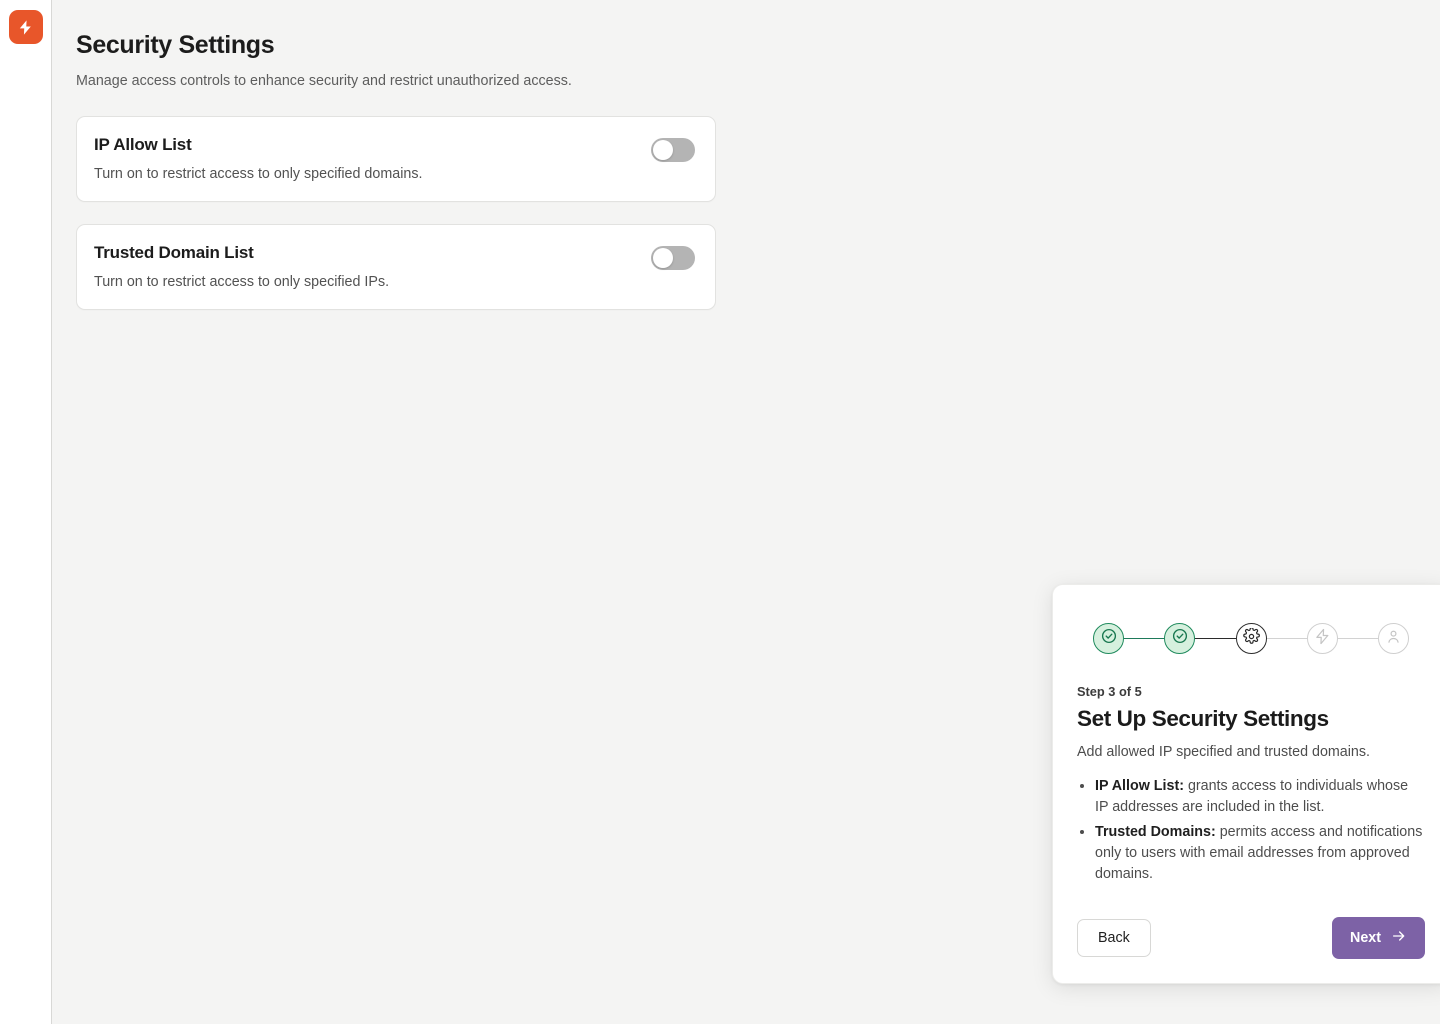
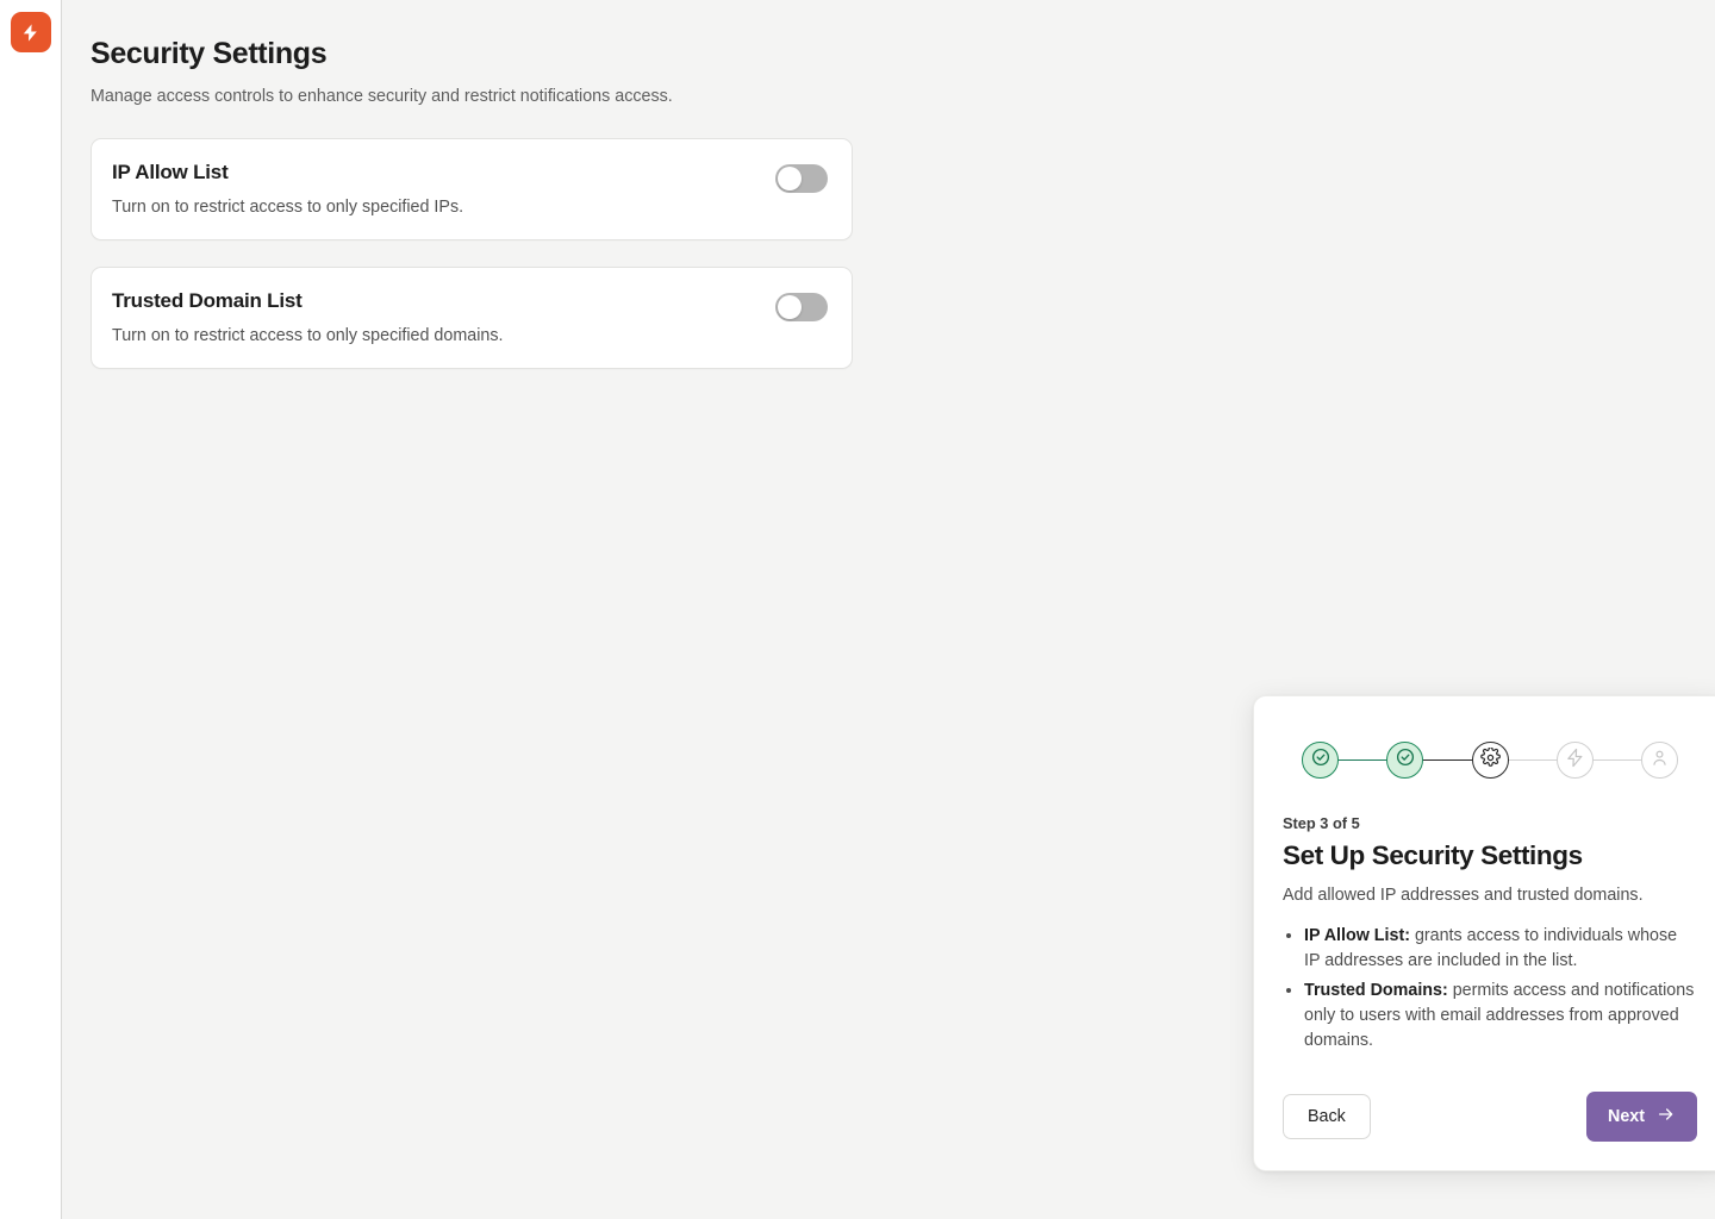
  Security Settings
- Manage access controls to enhance security and restrict unauthorized access.
+ Manage access controls to enhance security and restrict notifications access.
  IP Allow List
- Turn on to restrict access to only specified domains.
+ Turn on to restrict access to only specified IPs.
  Trusted Domain List
- Turn on to restrict access to only specified IPs.
+ Turn on to restrict access to only specified domains.
  Step 3 of 5
  Set Up Security Settings
- Add allowed IP specified and trusted domains.
+ Add allowed IP addresses and trusted domains.
  IP Allow List: grants access to individuals whose IP addresses are included in the list.
  Trusted Domains: permits access and notifications only to users with email addresses from approved domains.
  Back
  Next
